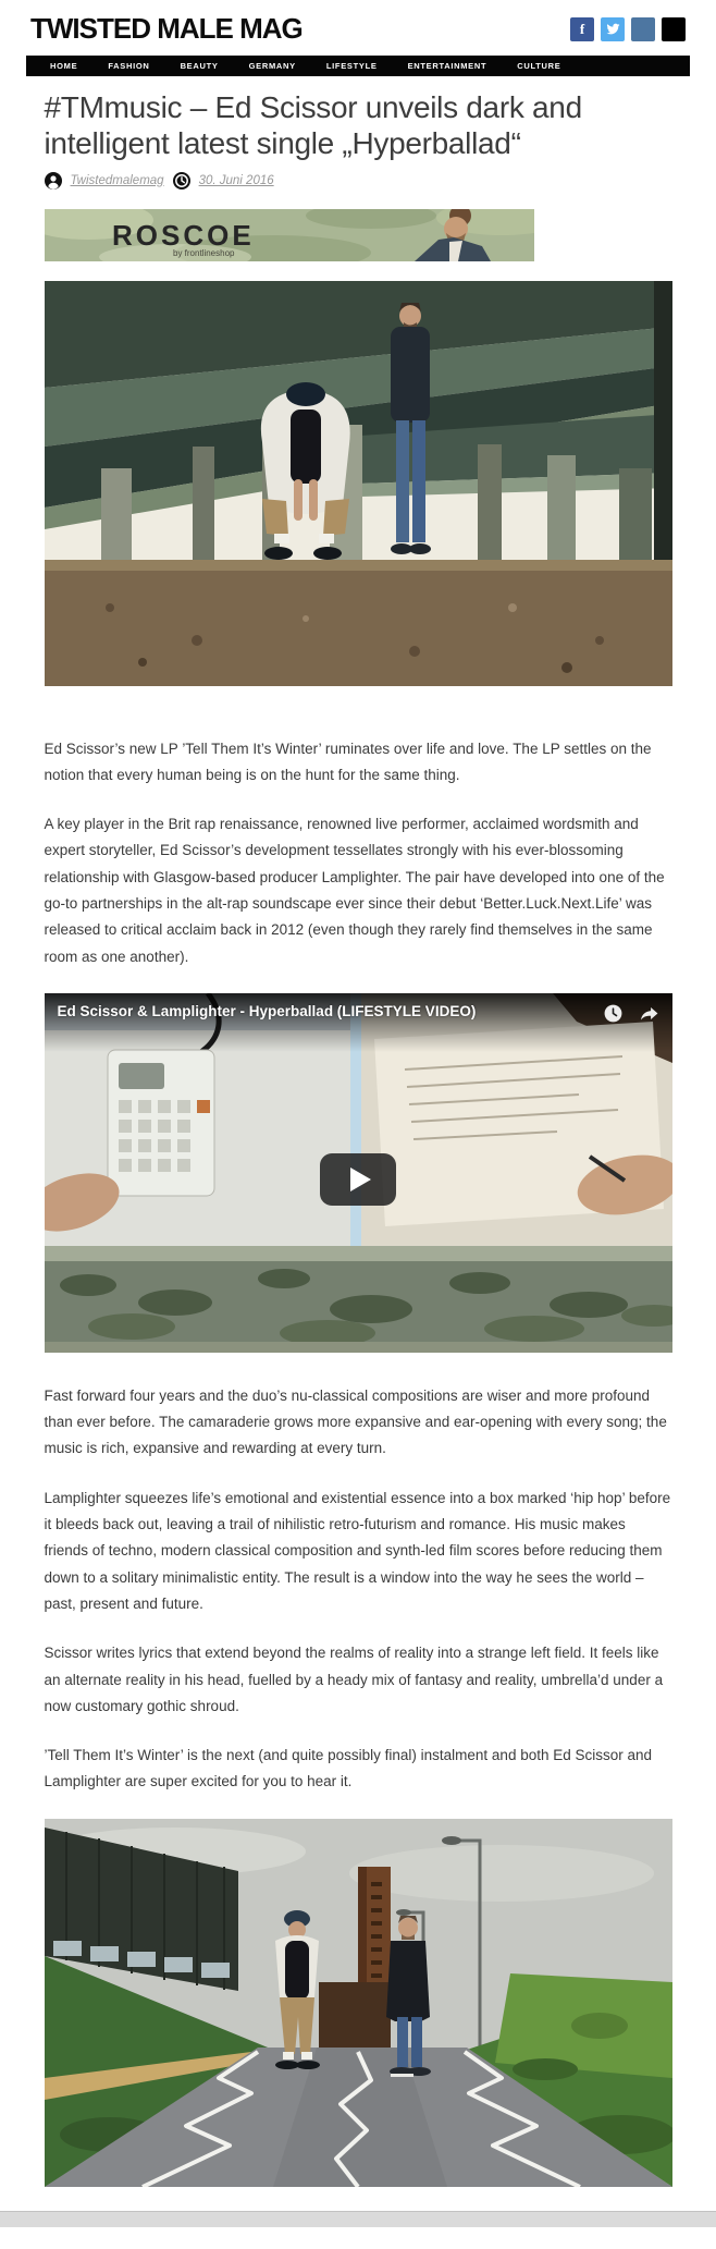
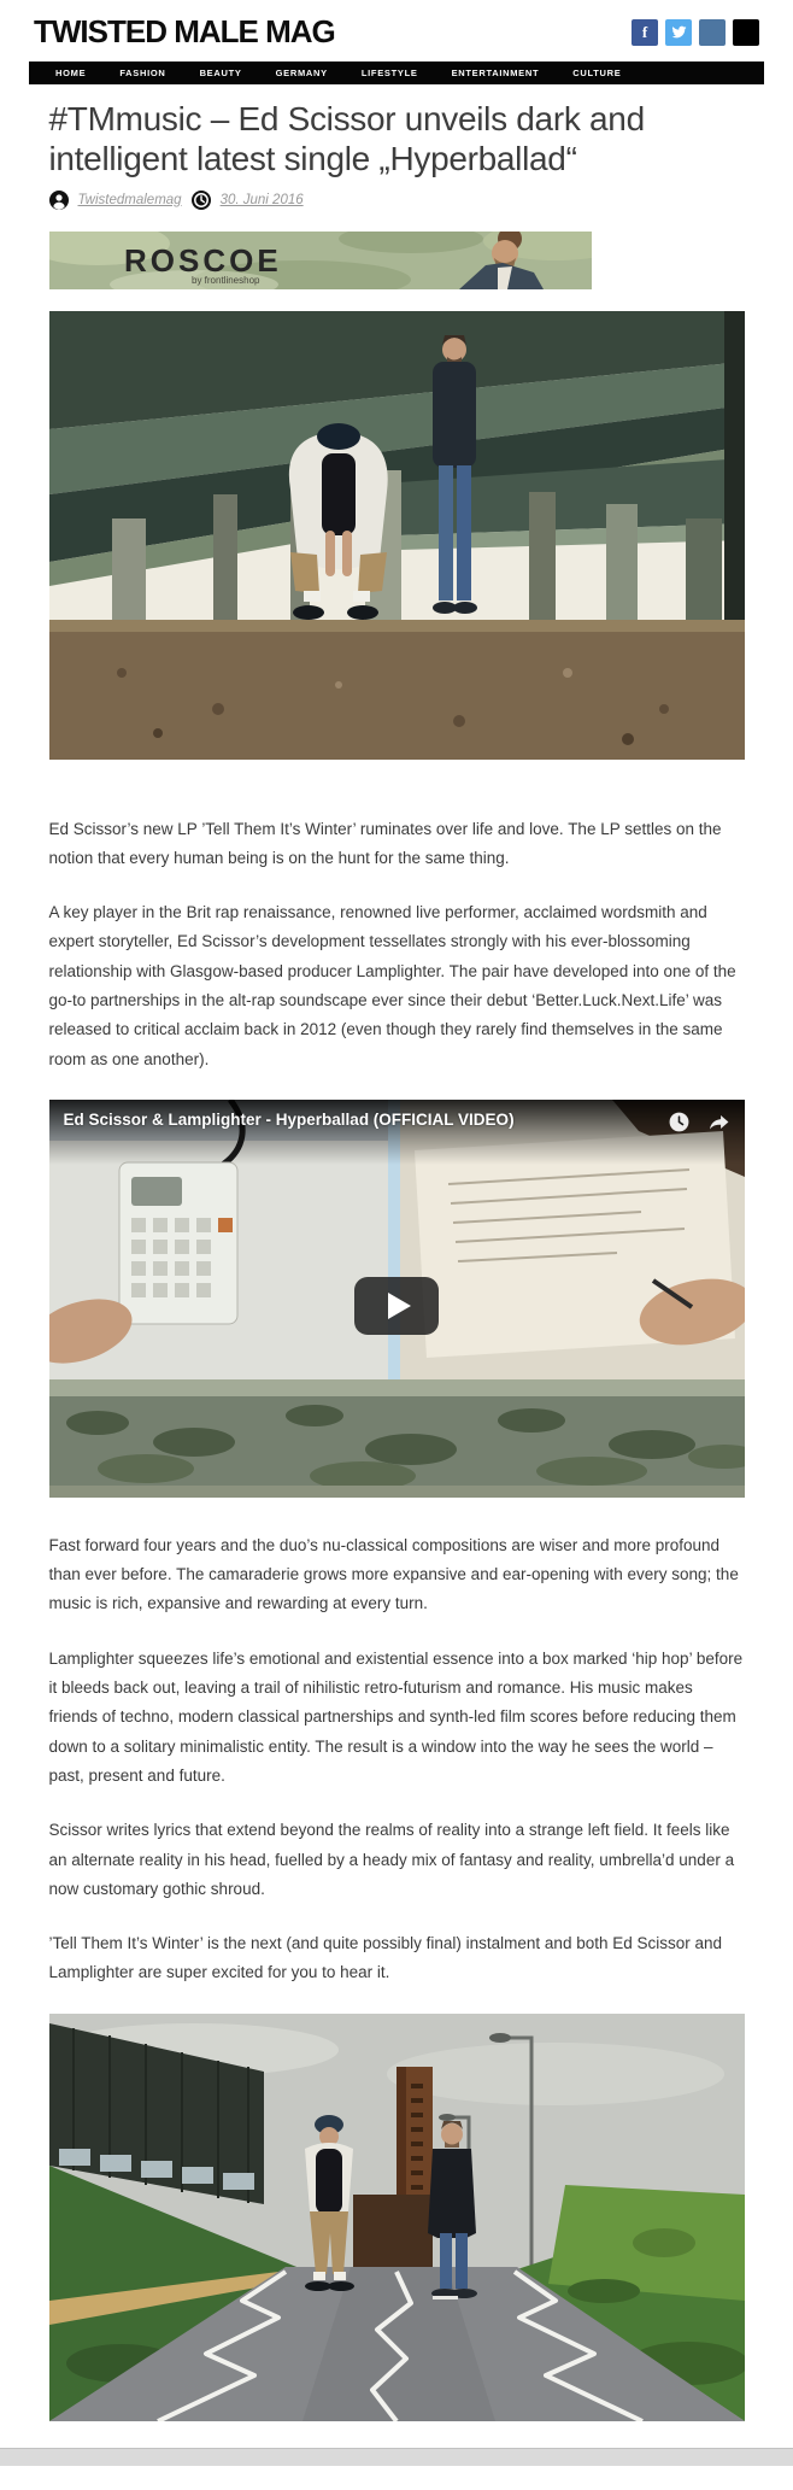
  TWISTED MALE MAG
  f
  HOME
  FASHION
  BEAUTY
  GERMANY
  LIFESTYLE
  ENTERTAINMENT
  CULTURE
  #TMmusic – Ed Scissor unveils dark and intelligent latest single „Hyperballad“
  Twistedmalemag
  30. Juni 2016
  ROSCOE
  by frontlineshop
  Ed Scissor’s new LP ’Tell Them It’s Winter’ ruminates over life and love. The LP settles on the notion that every human being is on the hunt for the same thing.
  A key player in the Brit rap renaissance, renowned live performer, acclaimed wordsmith and expert storyteller, Ed Scissor’s development tessellates strongly with his ever-blossoming relationship with Glasgow-based producer Lamplighter. The pair have developed into one of the go-to partnerships in the alt-rap soundscape ever since their debut ‘Better.Luck.Next.Life’ was released to critical acclaim back in 2012 (even though they rarely find themselves in the same room as one another).
- Ed Scissor & Lamplighter - Hyperballad (LIFESTYLE VIDEO)
+ Ed Scissor & Lamplighter - Hyperballad (OFFICIAL VIDEO)
  Fast forward four years and the duo’s nu-classical compositions are wiser and more profound than ever before. The camaraderie grows more expansive and ear-opening with every song; the music is rich, expansive and rewarding at every turn.
- Lamplighter squeezes life’s emotional and existential essence into a box marked ‘hip hop’ before it bleeds back out, leaving a trail of nihilistic retro-futurism and romance. His music makes friends of techno, modern classical composition and synth-led film scores before reducing them down to a solitary minimalistic entity. The result is a window into the way he sees the world – past, present and future.
+ Lamplighter squeezes life’s emotional and existential essence into a box marked ‘hip hop’ before it bleeds back out, leaving a trail of nihilistic retro-futurism and romance. His music makes friends of techno, modern classical partnerships and synth-led film scores before reducing them down to a solitary minimalistic entity. The result is a window into the way he sees the world – past, present and future.
  Scissor writes lyrics that extend beyond the realms of reality into a strange left field. It feels like an alternate reality in his head, fuelled by a heady mix of fantasy and reality, umbrella’d under a now customary gothic shroud.
  ’Tell Them It’s Winter’ is the next (and quite possibly final) instalment and both Ed Scissor and Lamplighter are super excited for you to hear it.
